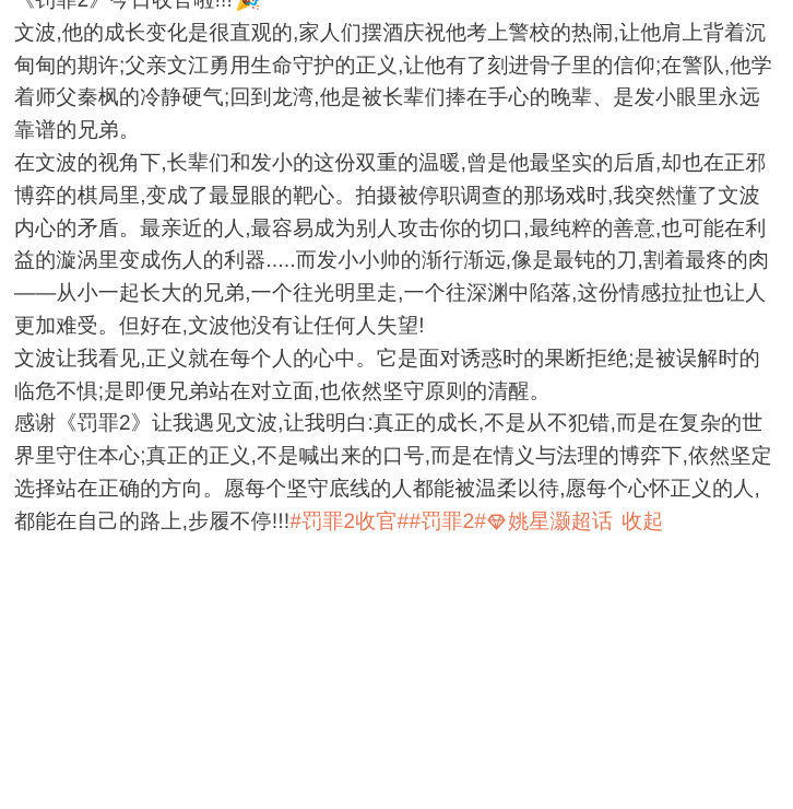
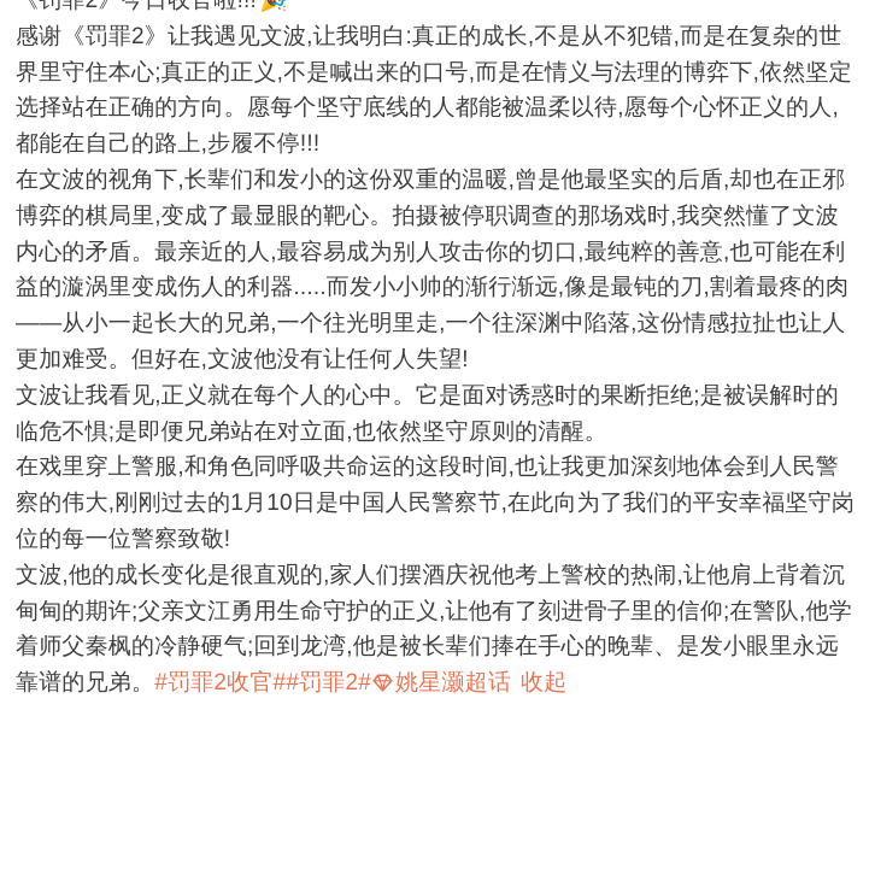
  《罚罪2》今日收官啦!!!🎉
- 文波,他的成长变化是很直观的,家人们摆酒庆祝他考上警校的热闹,让他肩上背着沉甸甸的期许;父亲文江勇用生命守护的正义,让他有了刻进骨子里的信仰;在警队,他学着师父秦枫的冷静硬气;回到龙湾,他是被长辈们捧在手心的晚辈、是发小眼里永远靠谱的兄弟。
+ 感谢《罚罪2》让我遇见文波,让我明白:真正的成长,不是从不犯错,而是在复杂的世界里守住本心;真正的正义,不是喊出来的口号,而是在情义与法理的博弈下,依然坚定选择站在正确的方向。愿每个坚守底线的人都能被温柔以待,愿每个心怀正义的人,都能在自己的路上,步履不停!!!
  在文波的视角下,长辈们和发小的这份双重的温暖,曾是他最坚实的后盾,却也在正邪博弈的棋局里,变成了最显眼的靶心。拍摄被停职调查的那场戏时,我突然懂了文波内心的矛盾。最亲近的人,最容易成为别人攻击你的切口,最纯粹的善意,也可能在利益的漩涡里变成伤人的利器.....而发小小帅的渐行渐远,像是最钝的刀,割着最疼的肉——从小一起长大的兄弟,一个往光明里走,一个往深渊中陷落,这份情感拉扯也让人更加难受。但好在,文波他没有让任何人失望!
  文波让我看见,正义就在每个人的心中。它是面对诱惑时的果断拒绝;是被误解时的临危不惧;是即便兄弟站在对立面,也依然坚守原则的清醒。
+ 在戏里穿上警服,和角色同呼吸共命运的这段时间,也让我更加深刻地体会到人民警察的伟大,刚刚过去的1月10日是中国人民警察节,在此向为了我们的平安幸福坚守岗位的每一位警察致敬!
- 感谢《罚罪2》让我遇见文波,让我明白:真正的成长,不是从不犯错,而是在复杂的世界里守住本心;真正的正义,不是喊出来的口号,而是在情义与法理的博弈下,依然坚定选择站在正确的方向。愿每个坚守底线的人都能被温柔以待,愿每个心怀正义的人,都能在自己的路上,步履不停!!!#罚罪2收官##罚罪2# 姚星灏超话 收起
+ 文波,他的成长变化是很直观的,家人们摆酒庆祝他考上警校的热闹,让他肩上背着沉甸甸的期许;父亲文江勇用生命守护的正义,让他有了刻进骨子里的信仰;在警队,他学着师父秦枫的冷静硬气;回到龙湾,他是被长辈们捧在手心的晚辈、是发小眼里永远靠谱的兄弟。#罚罪2收官##罚罪2# 姚星灏超话 收起
